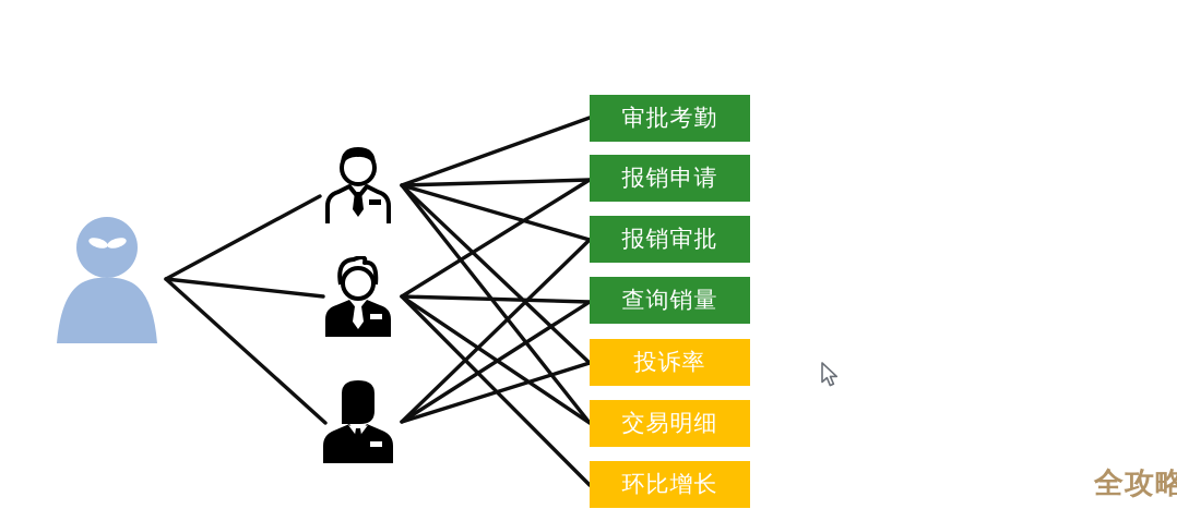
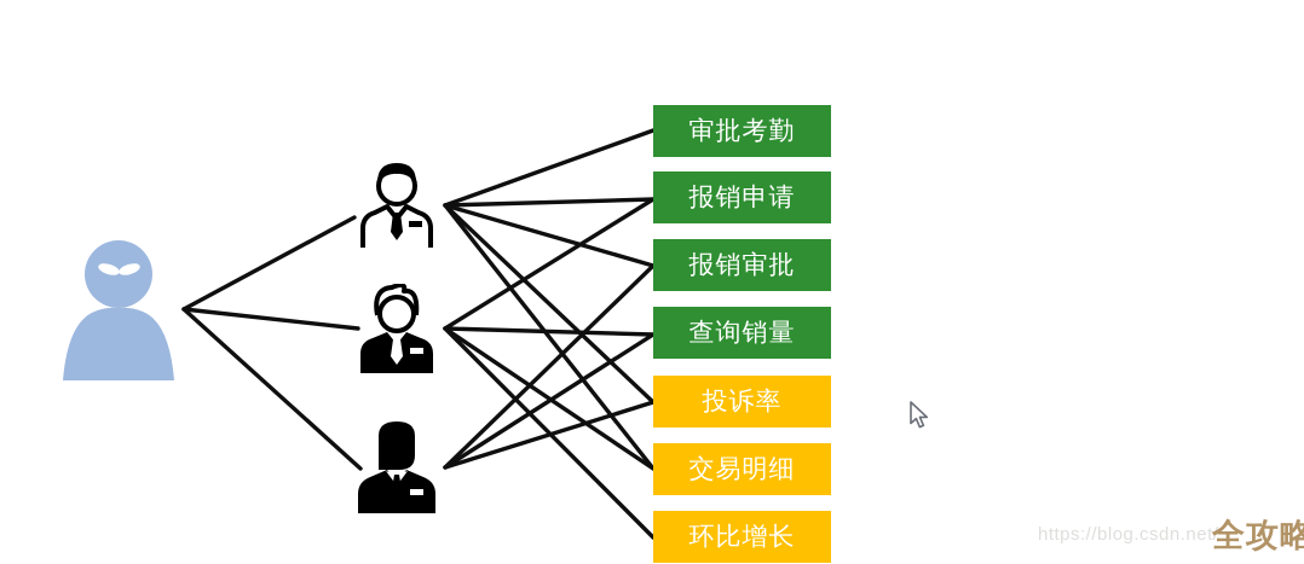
  审批考勤
  报销申请
  报销审批
  查询销量
  投诉率
  交易明细
  环比增长
+ https://blog.csdn.net/
  全攻略
